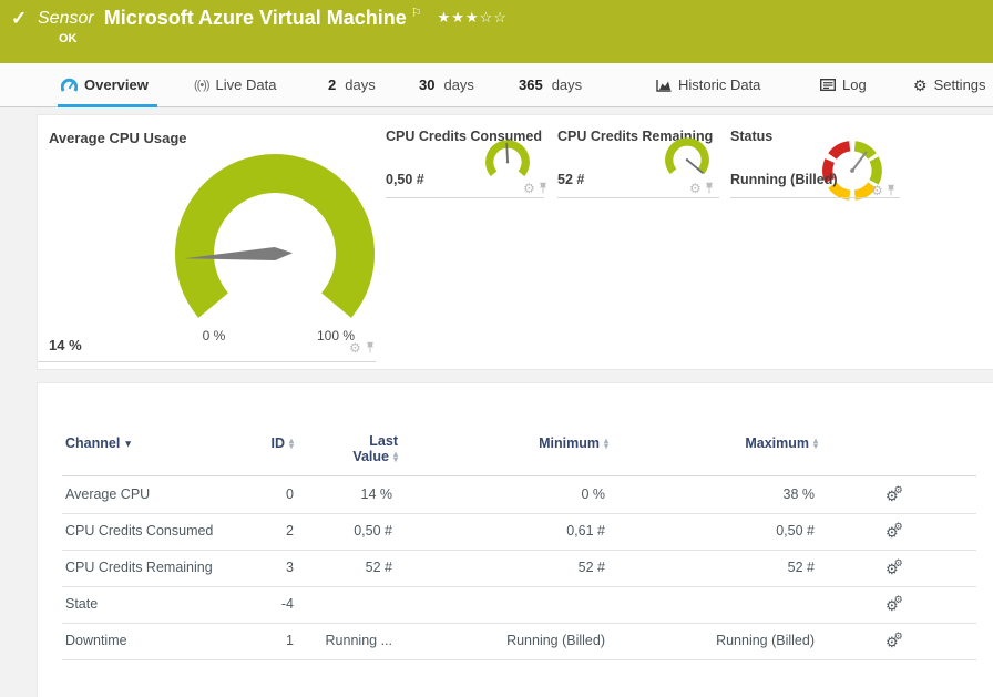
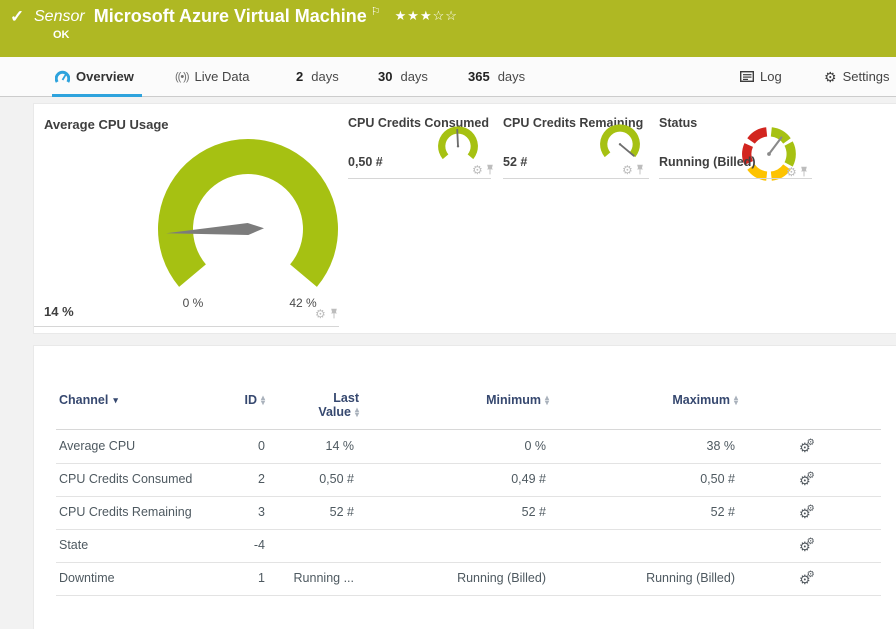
  ✓
  Sensor
  Microsoft Azure Virtual Machine
  ⚐
  ★★★☆☆
  OK
  Overview
  ((•))
  Live Data
  2
  days
  30
  days
  365
  days
- Historic Data
  Log
  ⚙
  Settings
  Average CPU Usage
  0 %
- 100 %
+ 42 %
  14 %
  ⚙
  CPU Credits Consumed
  0,50 #
  ⚙
  CPU Credits Remaining
  52 #
  ⚙
  Status
  Running (Billed)
  ⚙
  Channel ▾
  ID
  ▴
  ▾
  Last
  Value
  ▴
  ▾
  Minimum
  ▴
  ▾
  Maximum
  ▴
  ▾
  Average CPU
  0
  14 %
  0 %
  38 %
  ⚙⚙
  CPU Credits Consumed
  2
  0,50 #
- 0,61 #
+ 0,49 #
  0,50 #
  ⚙⚙
  CPU Credits Remaining
  3
  52 #
  52 #
  52 #
  ⚙⚙
  State
  -4
  ⚙⚙
  Downtime
  1
  Running ...
  Running (Billed)
  Running (Billed)
  ⚙⚙
